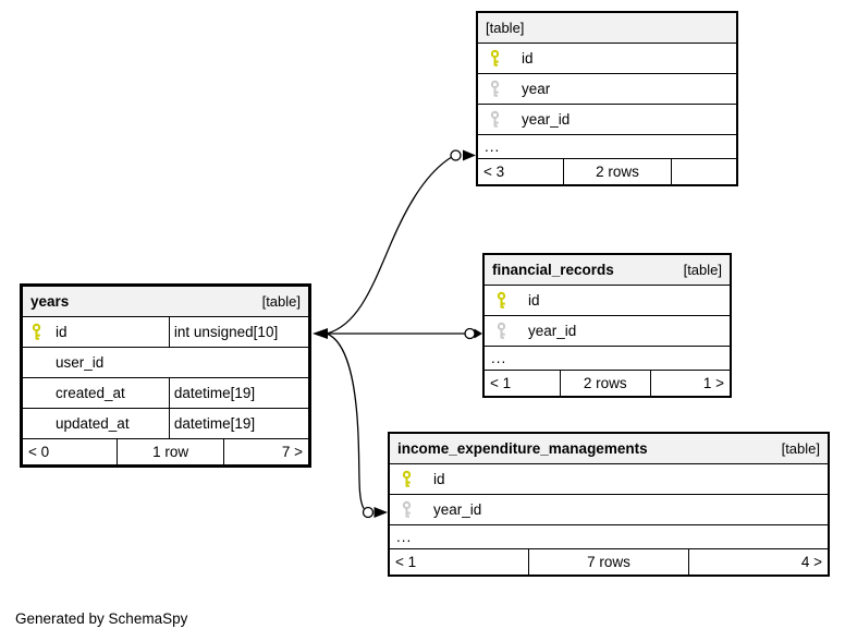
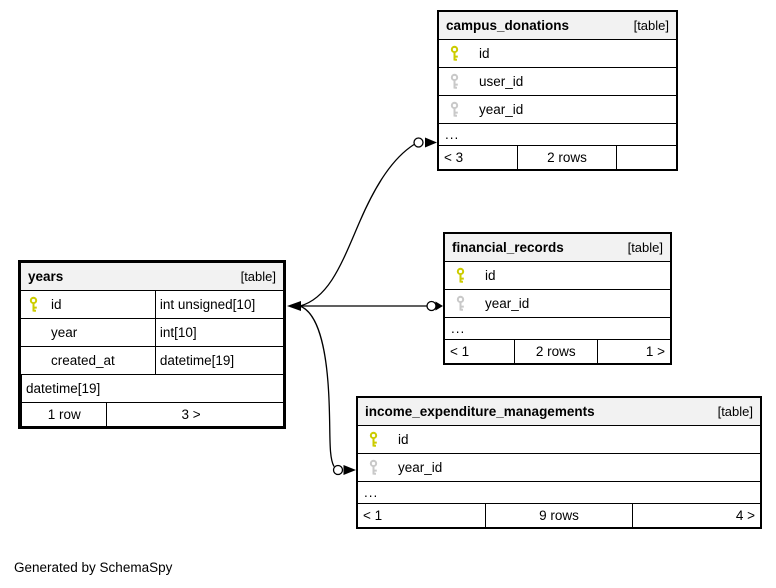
+ campus_donations
  [table]
  id
- year
+ user_id
  year_id
  ...
  < 3
  2 rows
  financial_records
  [table]
  id
  year_id
  ...
  < 1
  2 rows
  1 >
  income_expenditure_managements
  [table]
  id
  year_id
  ...
  < 1
- 7 rows
+ 9 rows
  4 >
  years
  [table]
  id
  int unsigned[10]
- user_id
+ year
+ int[10]
  created_at
  datetime[19]
- updated_at
  datetime[19]
- < 0
  1 row
- 7 >
+ 3 >
  Generated by SchemaSpy
